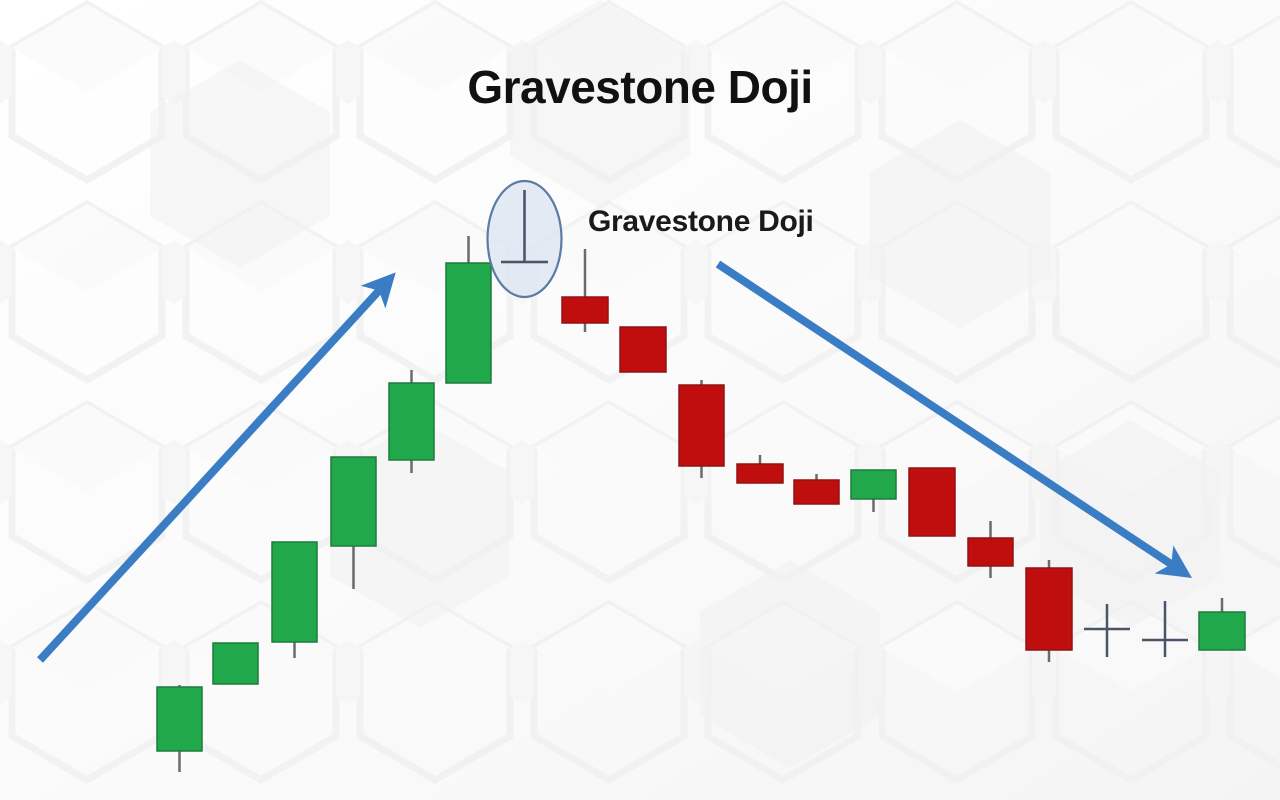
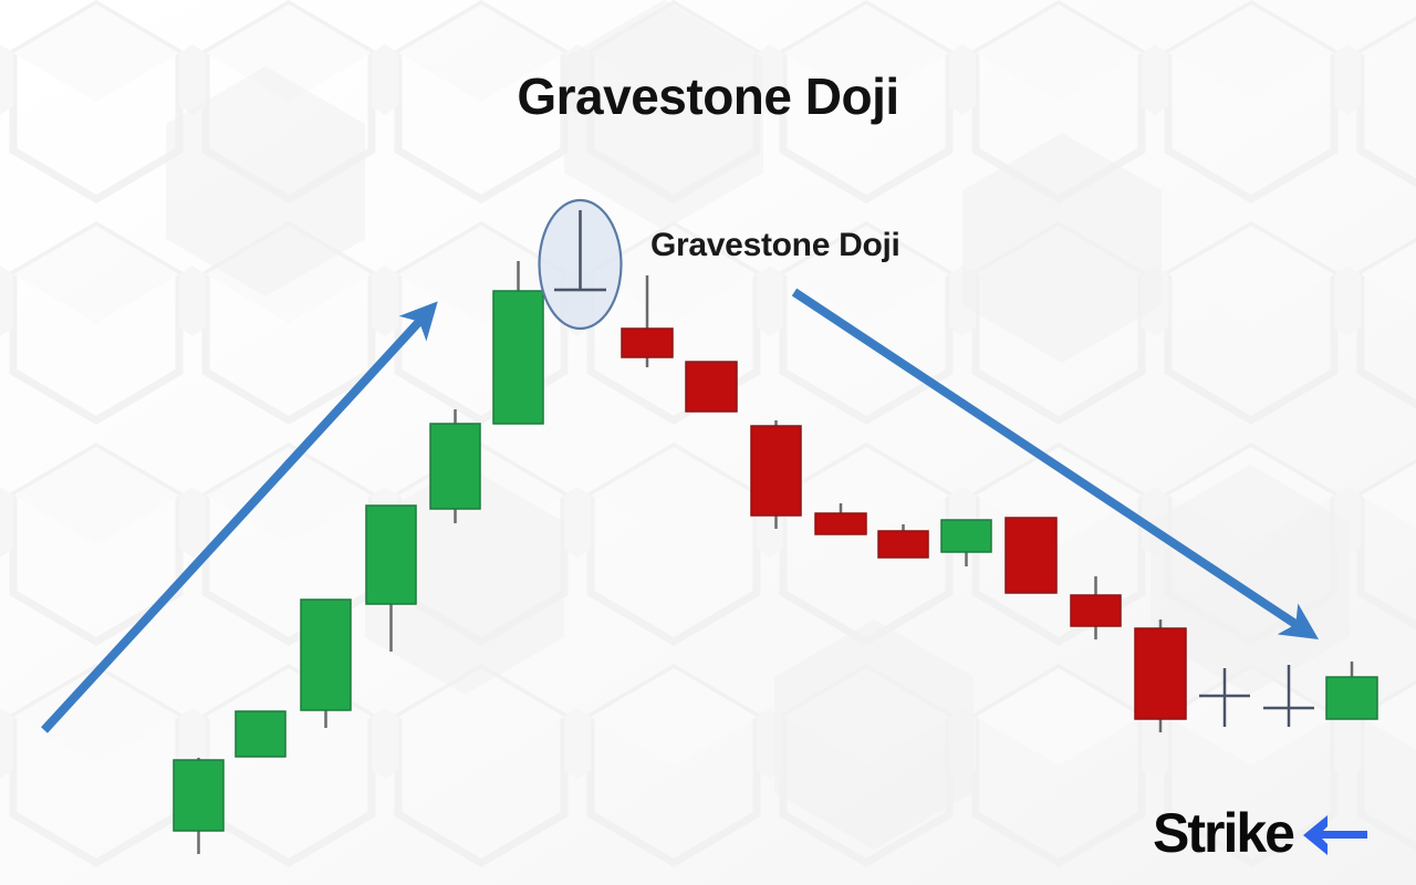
  Gravestone Doji
  Gravestone Doji
+ Strike
